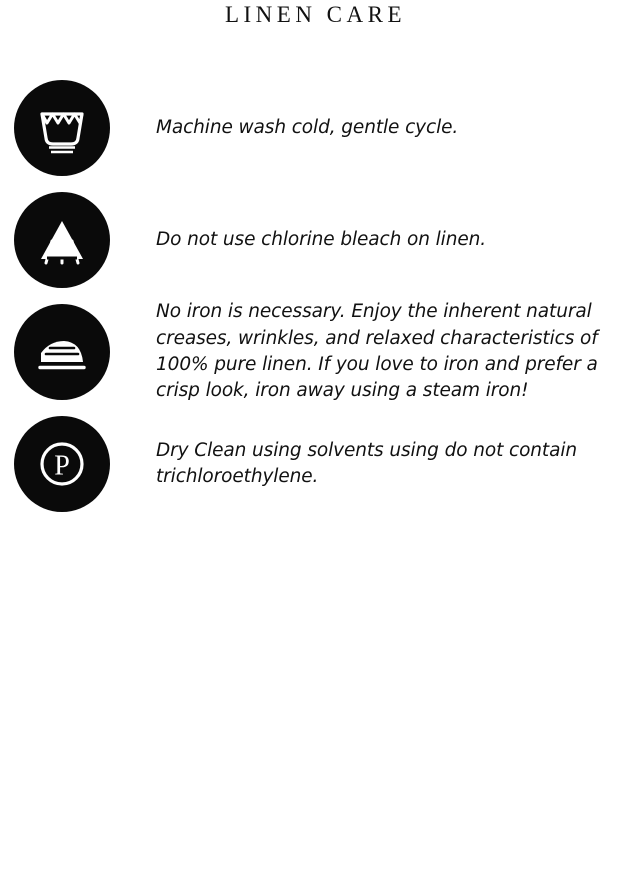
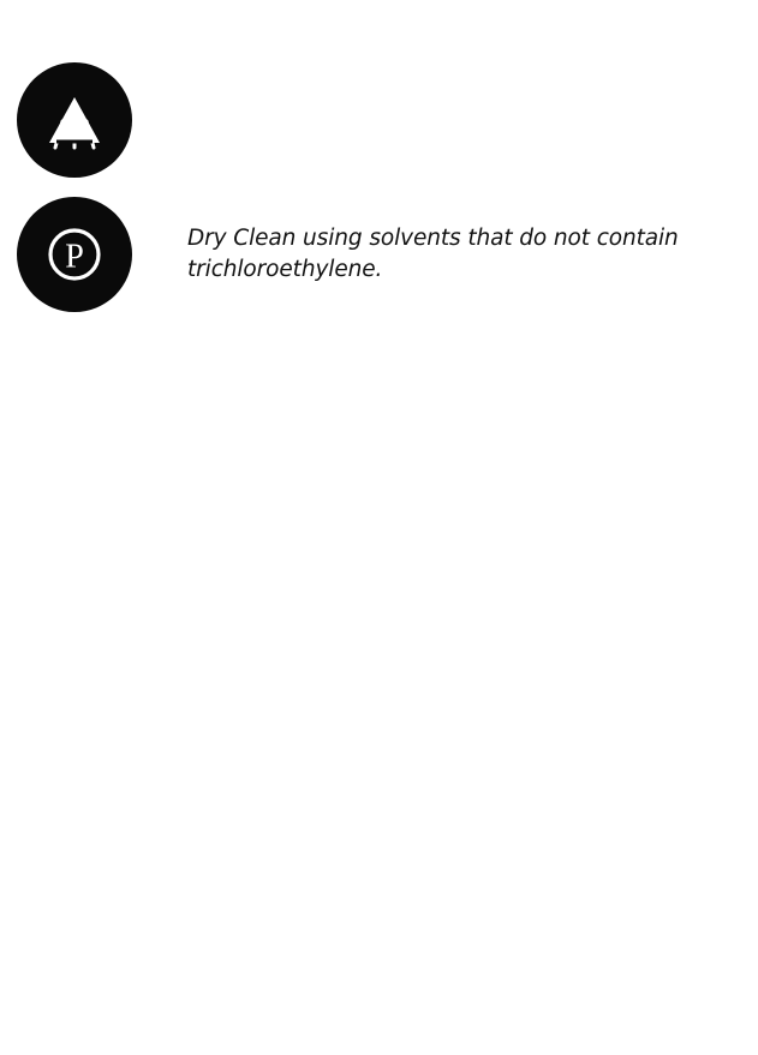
- LINEN CARE
- Machine wash cold, gentle cycle.
- Do not use chlorine bleach on linen.
- No iron is necessary. Enjoy the inherent natural creases, wrinkles, and relaxed characteristics of 100% pure linen. If you love to iron and prefer a crisp look, iron away using a steam iron!
  P
- Dry Clean using solvents using do not contain trichloroethylene.
+ Dry Clean using solvents that do not contain trichloroethylene.
